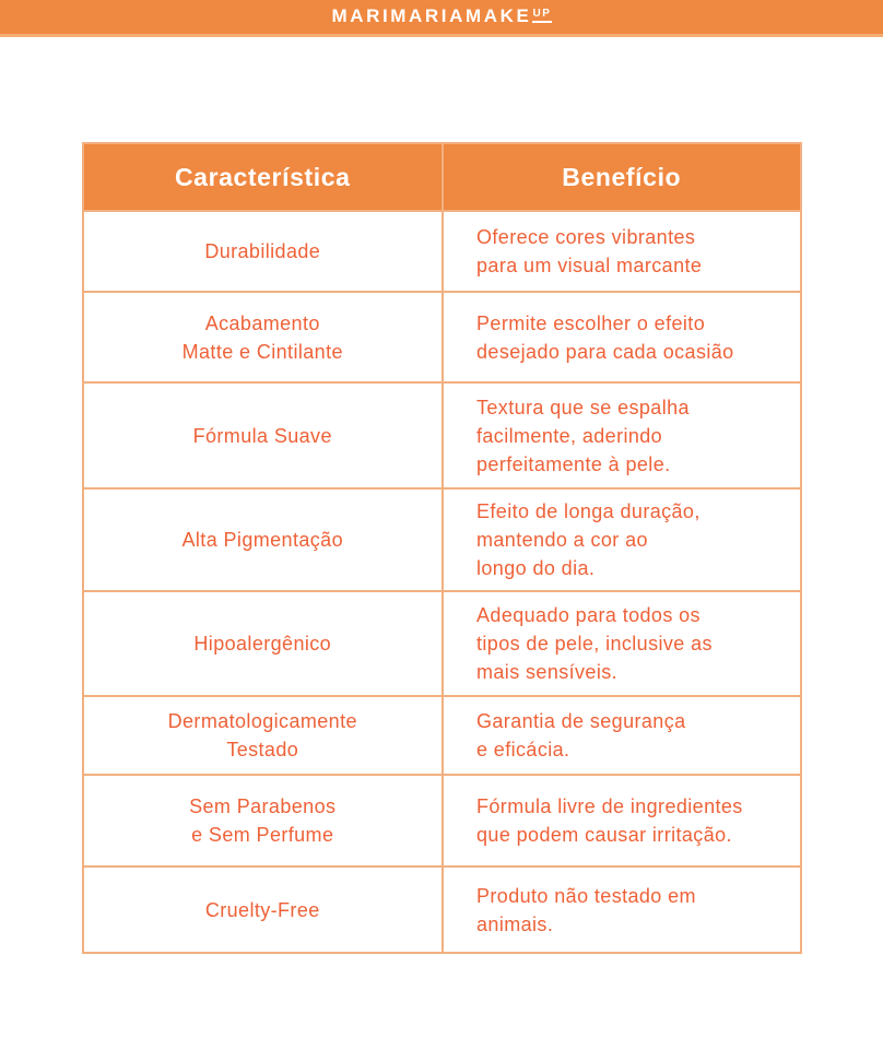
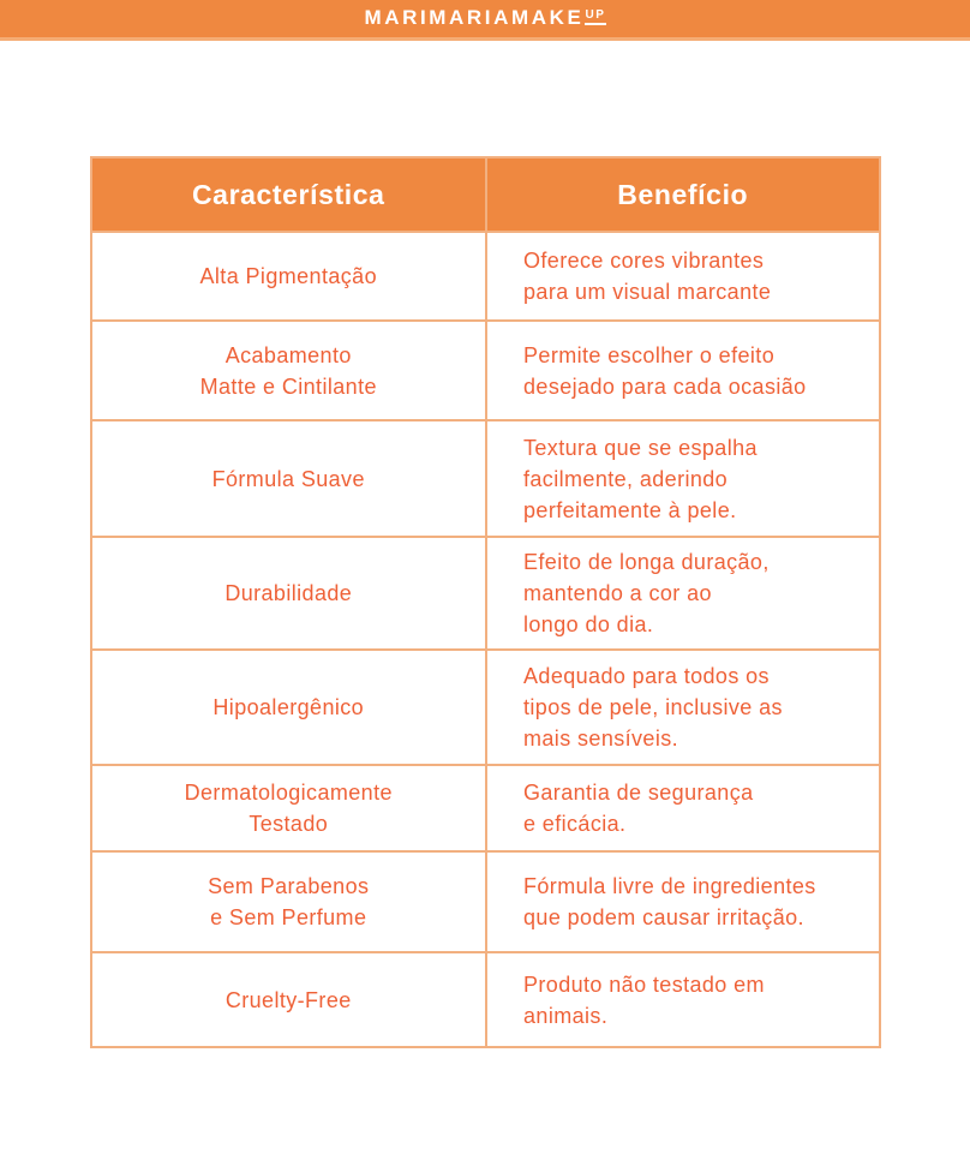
  MARIMARIAMAKEUP
  Característica
  Benefício
- Durabilidade
+ Alta Pigmentação
  Oferece cores vibrantes
  para um visual marcante
  Acabamento
  Matte e Cintilante
  Permite escolher o efeito
  desejado para cada ocasião
  Fórmula Suave
  Textura que se espalha
  facilmente, aderindo
  perfeitamente à pele.
- Alta Pigmentação
+ Durabilidade
  Efeito de longa duração,
  mantendo a cor ao
  longo do dia.
  Hipoalergênico
  Adequado para todos os
  tipos de pele, inclusive as
  mais sensíveis.
  Dermatologicamente
  Testado
  Garantia de segurança
  e eficácia.
  Sem Parabenos
  e Sem Perfume
  Fórmula livre de ingredientes
  que podem causar irritação.
  Cruelty-Free
  Produto não testado em
  animais.
